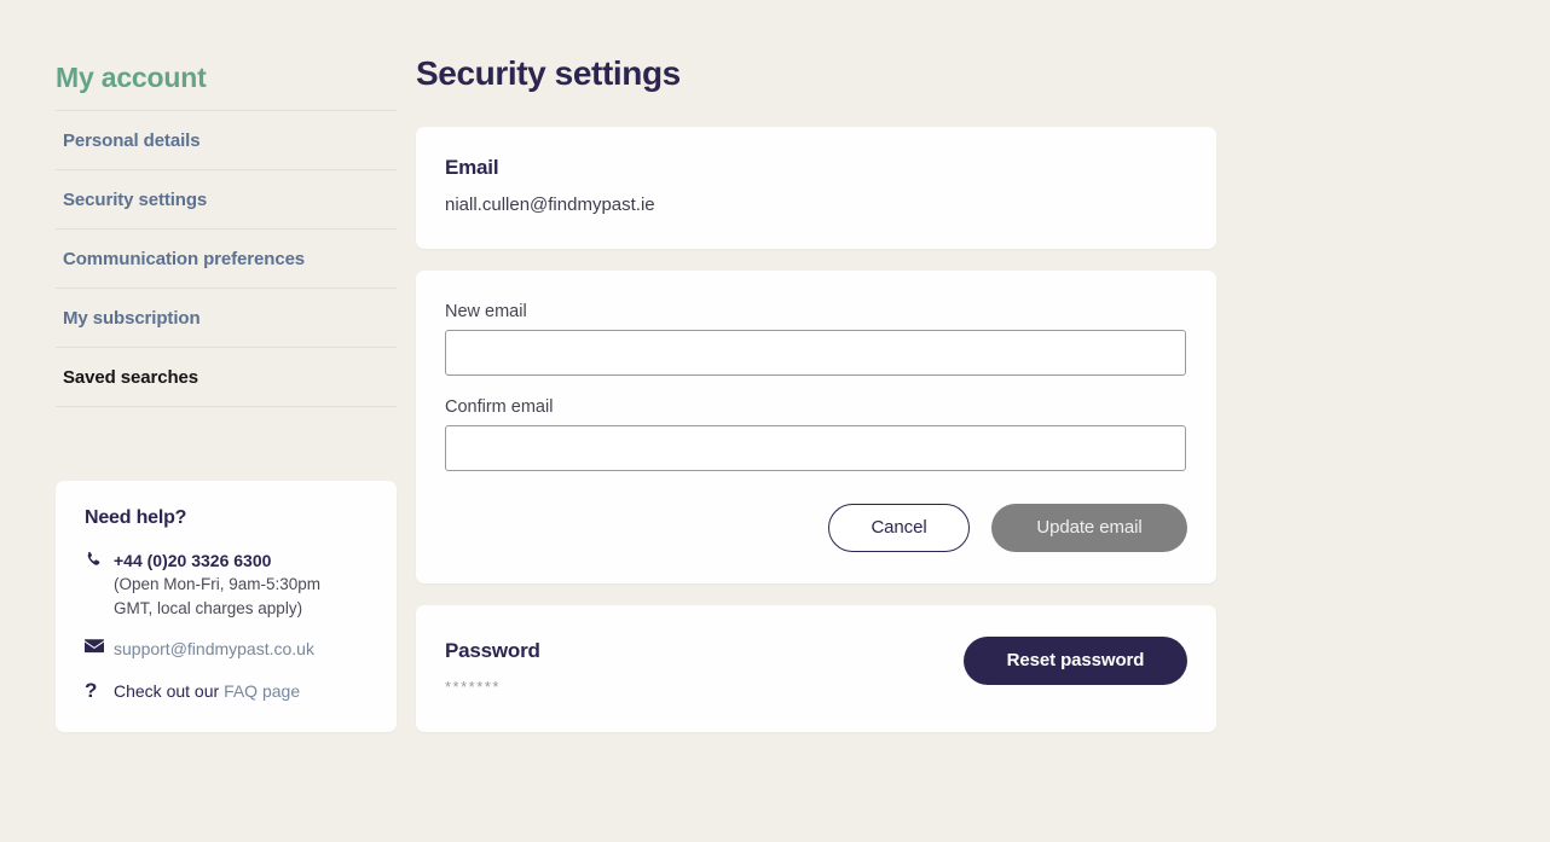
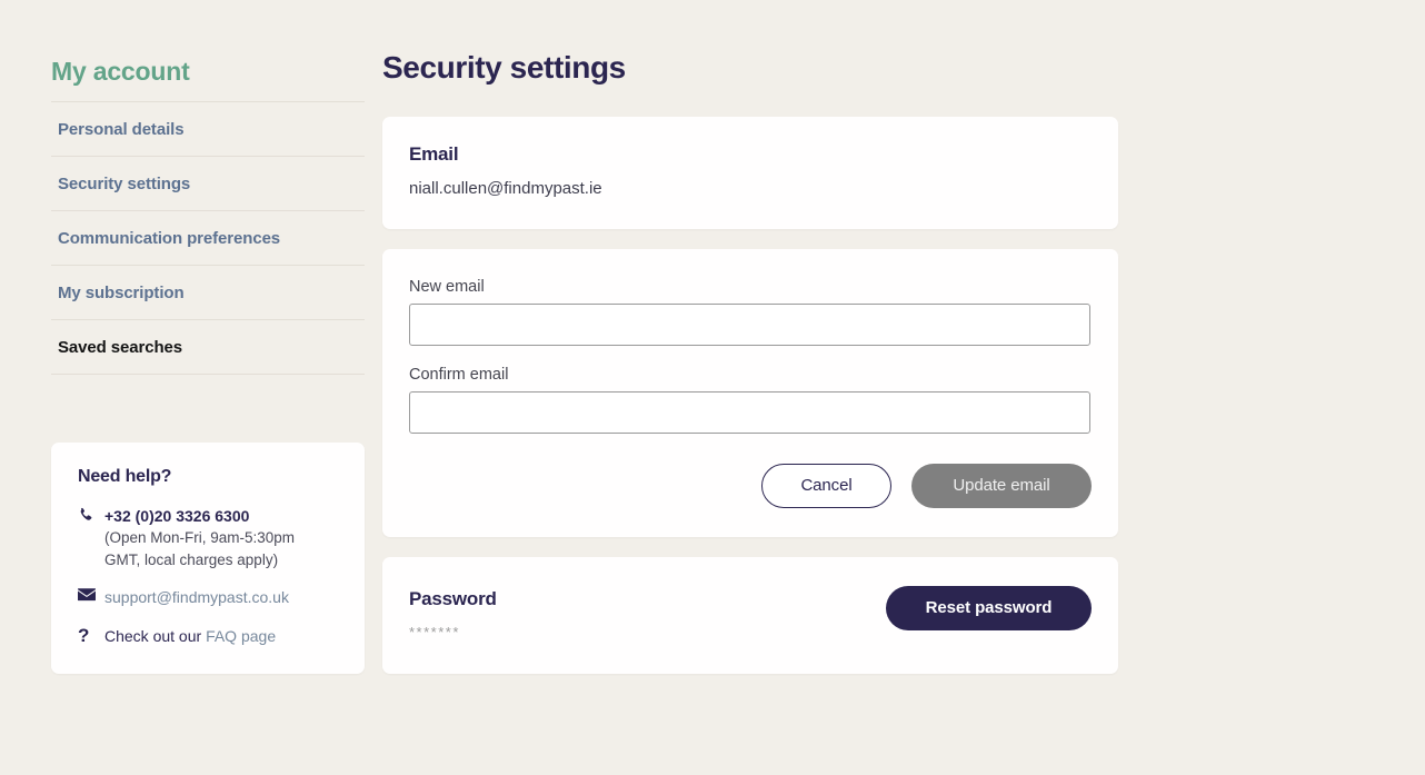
  My account
  Personal details
  Security settings
  Communication preferences
  My subscription
  Saved searches
  Need help?
- +44 (0)20 3326 6300
+ +32 (0)20 3326 6300
  (Open Mon-Fri, 9am-5:30pm GMT, local charges apply)
  support@findmypast.co.uk
  ?
  Check out our FAQ page
  Security settings
  Email
  niall.cullen@findmypast.ie
  New email
  Confirm email
  Cancel
  Update email
  Password
  *******
  Reset password
